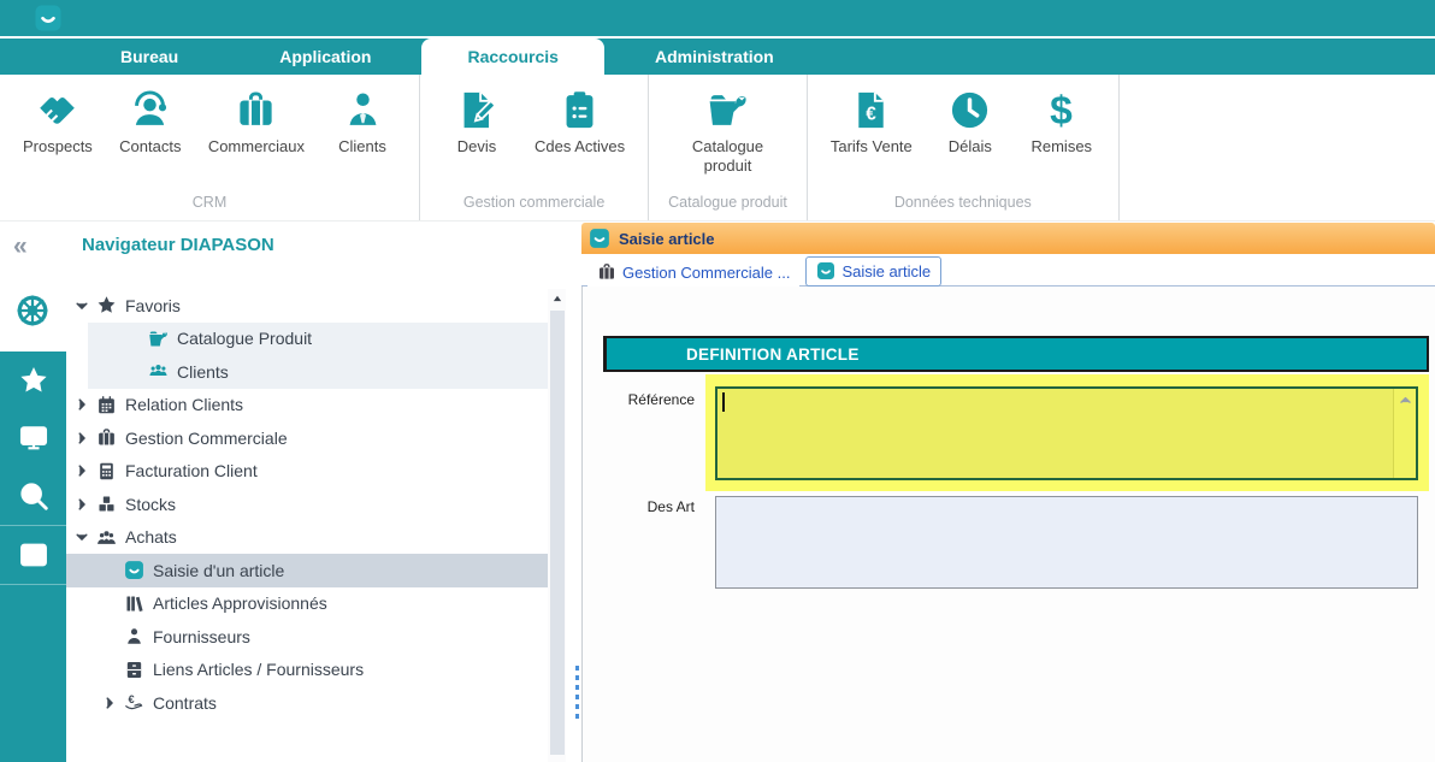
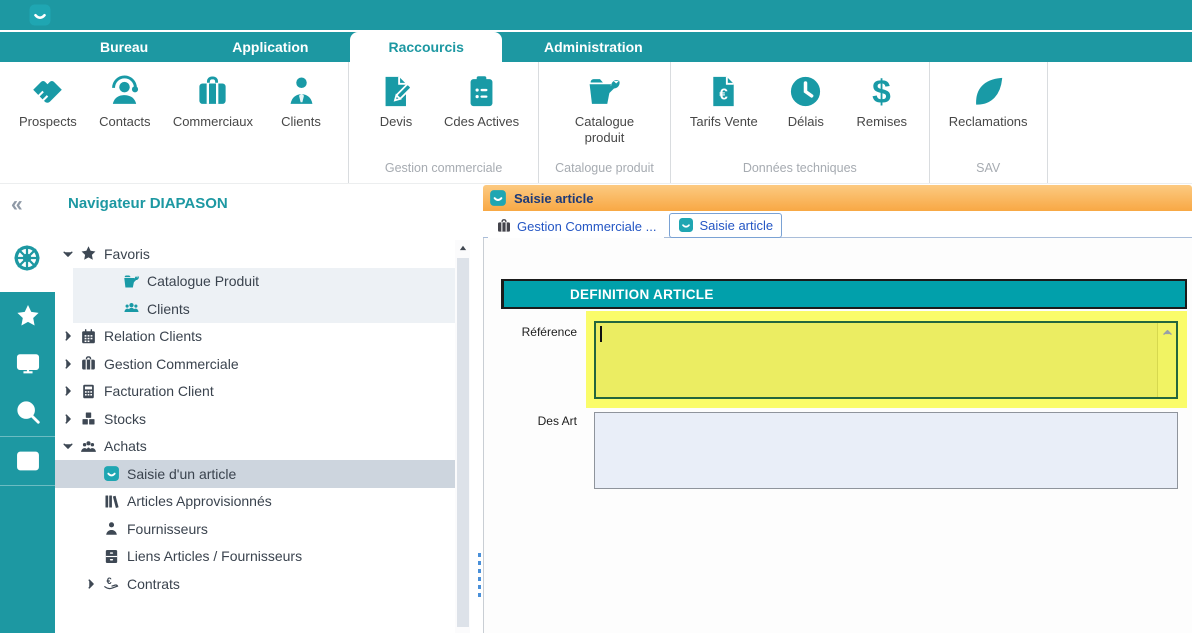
  Bureau
  Application
  Raccourcis
  Administration
  Prospects
  Contacts
  Commerciaux
  Clients
- CRM
  Devis
  Cdes Actives
  Gestion commerciale
  Catalogue produit
  Catalogue produit
  €
  Tarifs Vente
  Délais
  $
  Remises
  Données techniques
+ Reclamations
+ SAV
  «
  Navigateur DIAPASON
  Favoris
  Catalogue Produit
  Clients
  Relation Clients
  Gestion Commerciale
  Facturation Client
  Stocks
  Achats
  Saisie d'un article
  Articles Approvisionnés
  Fournisseurs
  Liens Articles / Fournisseurs
  €
  Contrats
  Saisie article
  Gestion Commerciale ...
  Saisie article
  DEFINITION ARTICLE
  Référence
  Des Art
